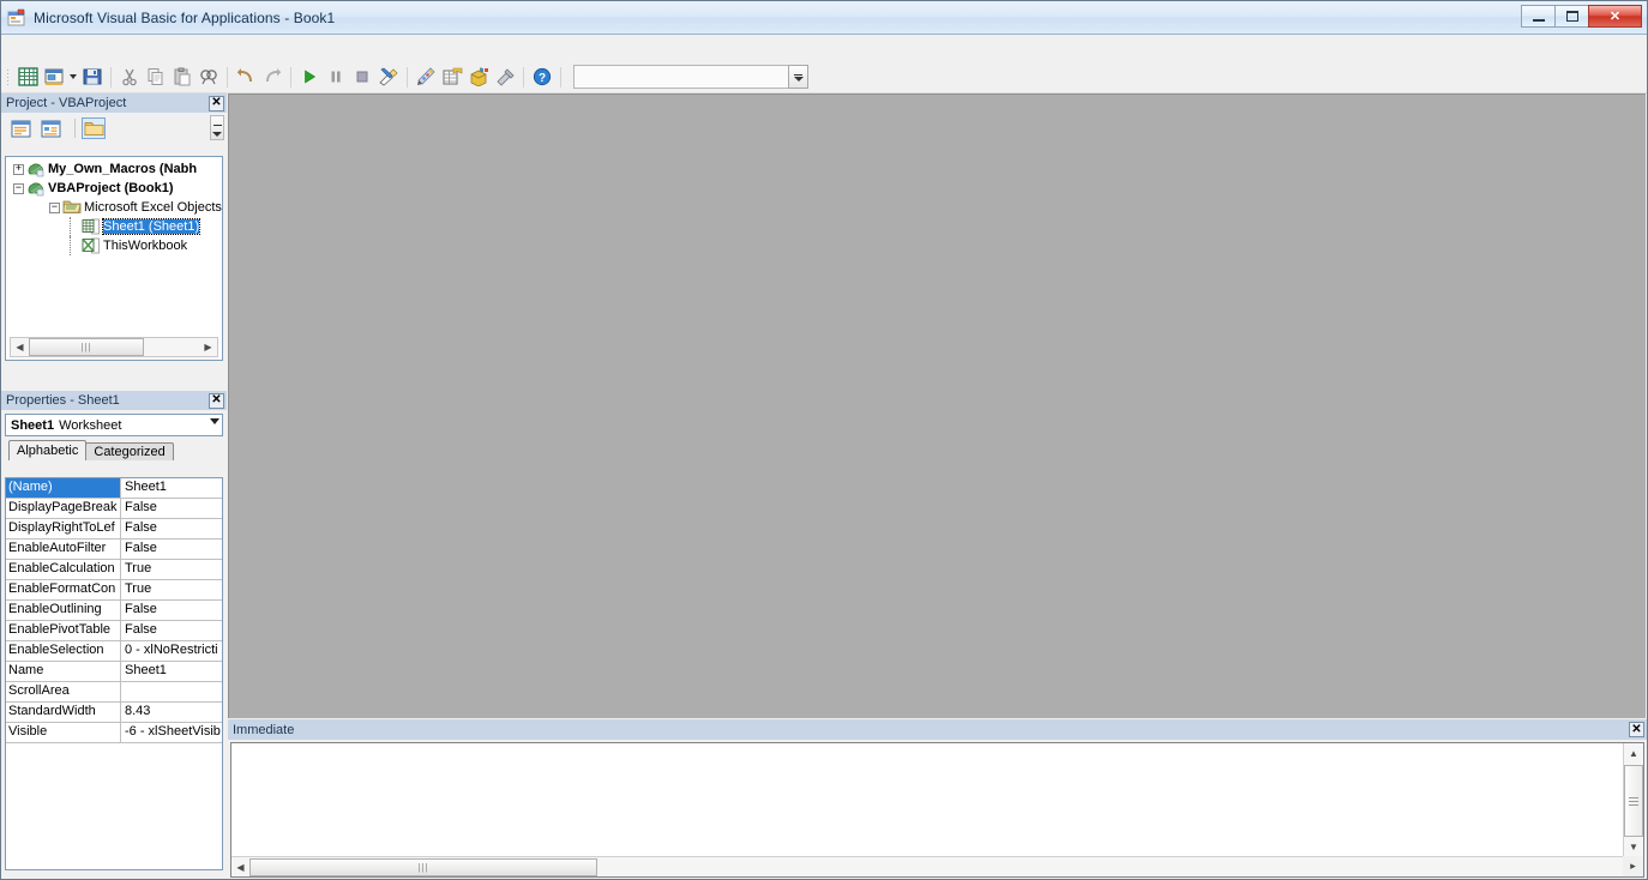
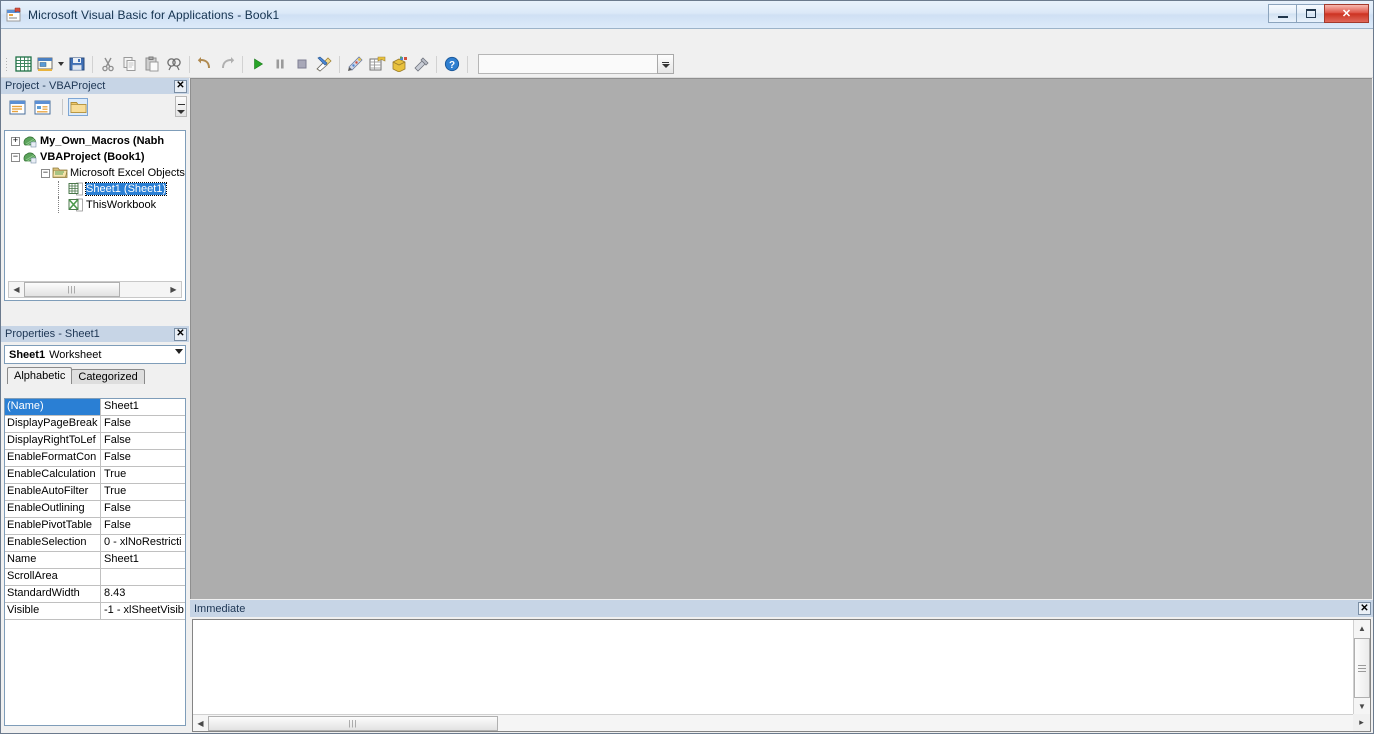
  Microsoft Visual Basic for Applications - Book1
  ✕
  ?
  Project - VBAProject
  ✕
  +
  My_Own_Macros (Nabh
  −
  VBAProject (Book1)
  −
  Microsoft Excel Objects
  Sheet1 (Sheet1)
  ThisWorkbook
  ◀
  |||
  ▶
  Properties - Sheet1
  ✕
  Sheet1
  Worksheet
  Alphabetic
  Categorized
  (Name)
  Sheet1
  DisplayPageBreak
  False
  DisplayRightToLef
  False
- EnableAutoFilter
+ EnableFormatCon
  False
  EnableCalculation
  True
- EnableFormatCon
+ EnableAutoFilter
  True
  EnableOutlining
  False
  EnablePivotTable
  False
  EnableSelection
  0 - xlNoRestricti
  Name
  Sheet1
  ScrollArea
  StandardWidth
  8.43
  Visible
- -6 - xlSheetVisib
+ -1 - xlSheetVisib
  Immediate
  ✕
  ▲
  ▼
  ◀
  |||
  ▸
